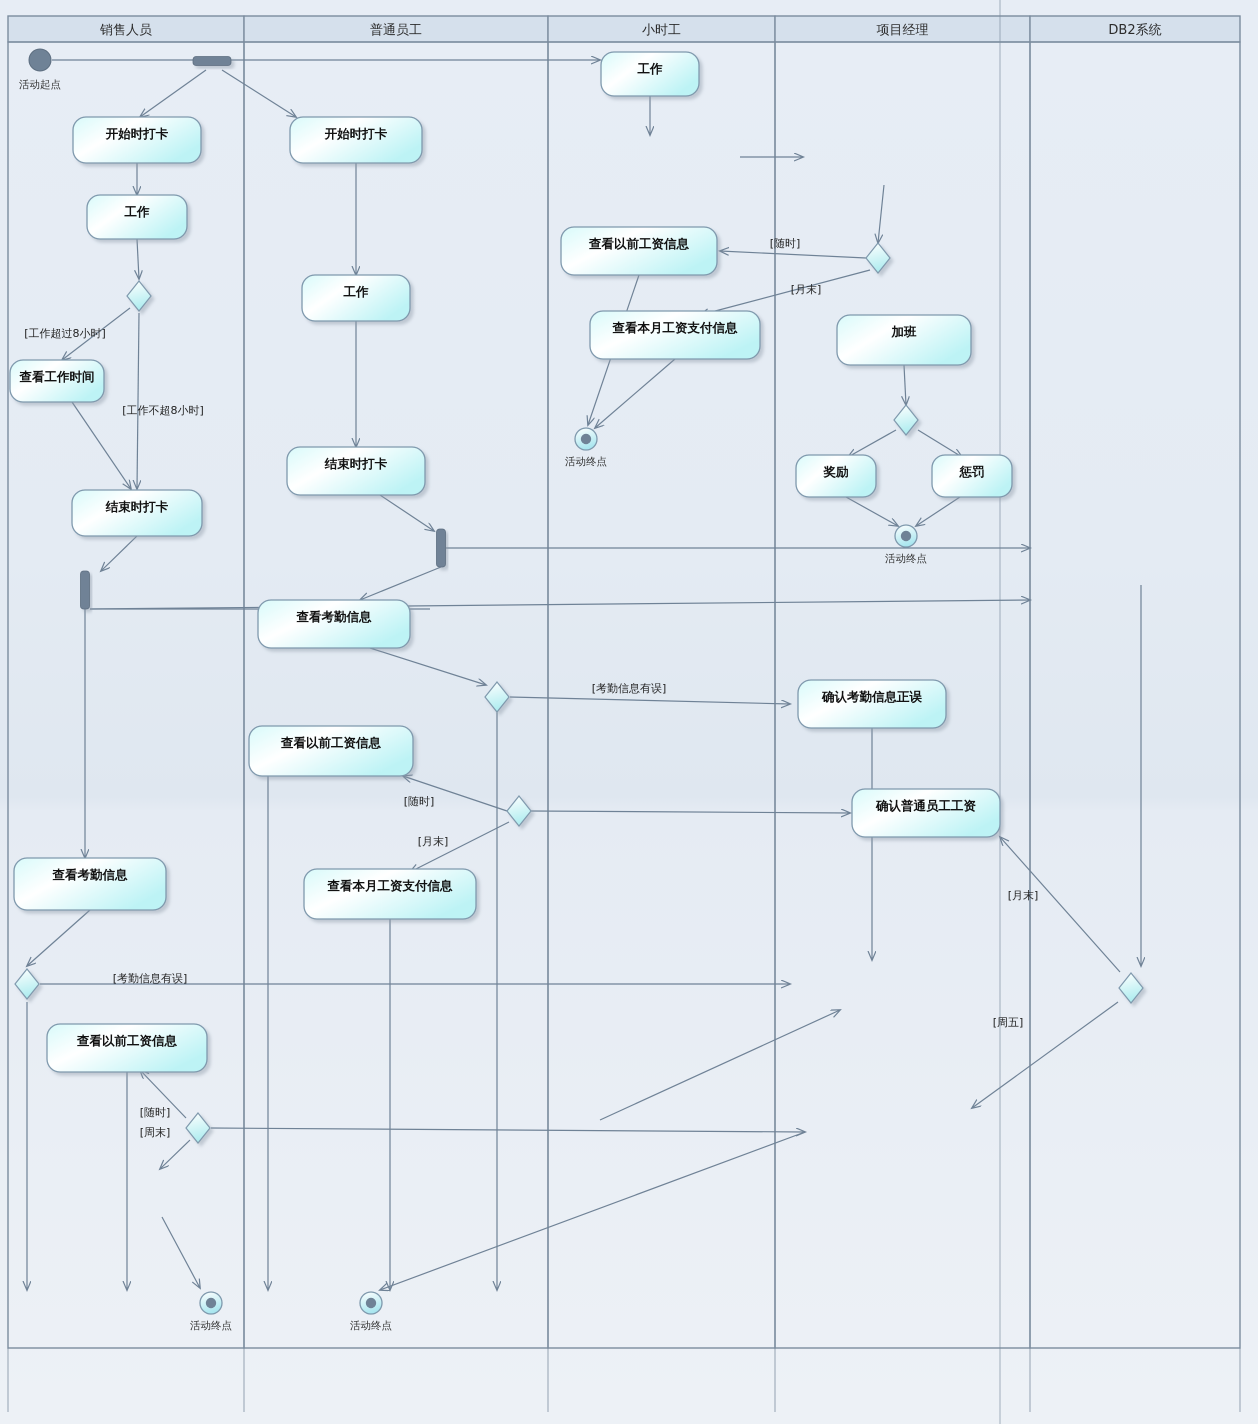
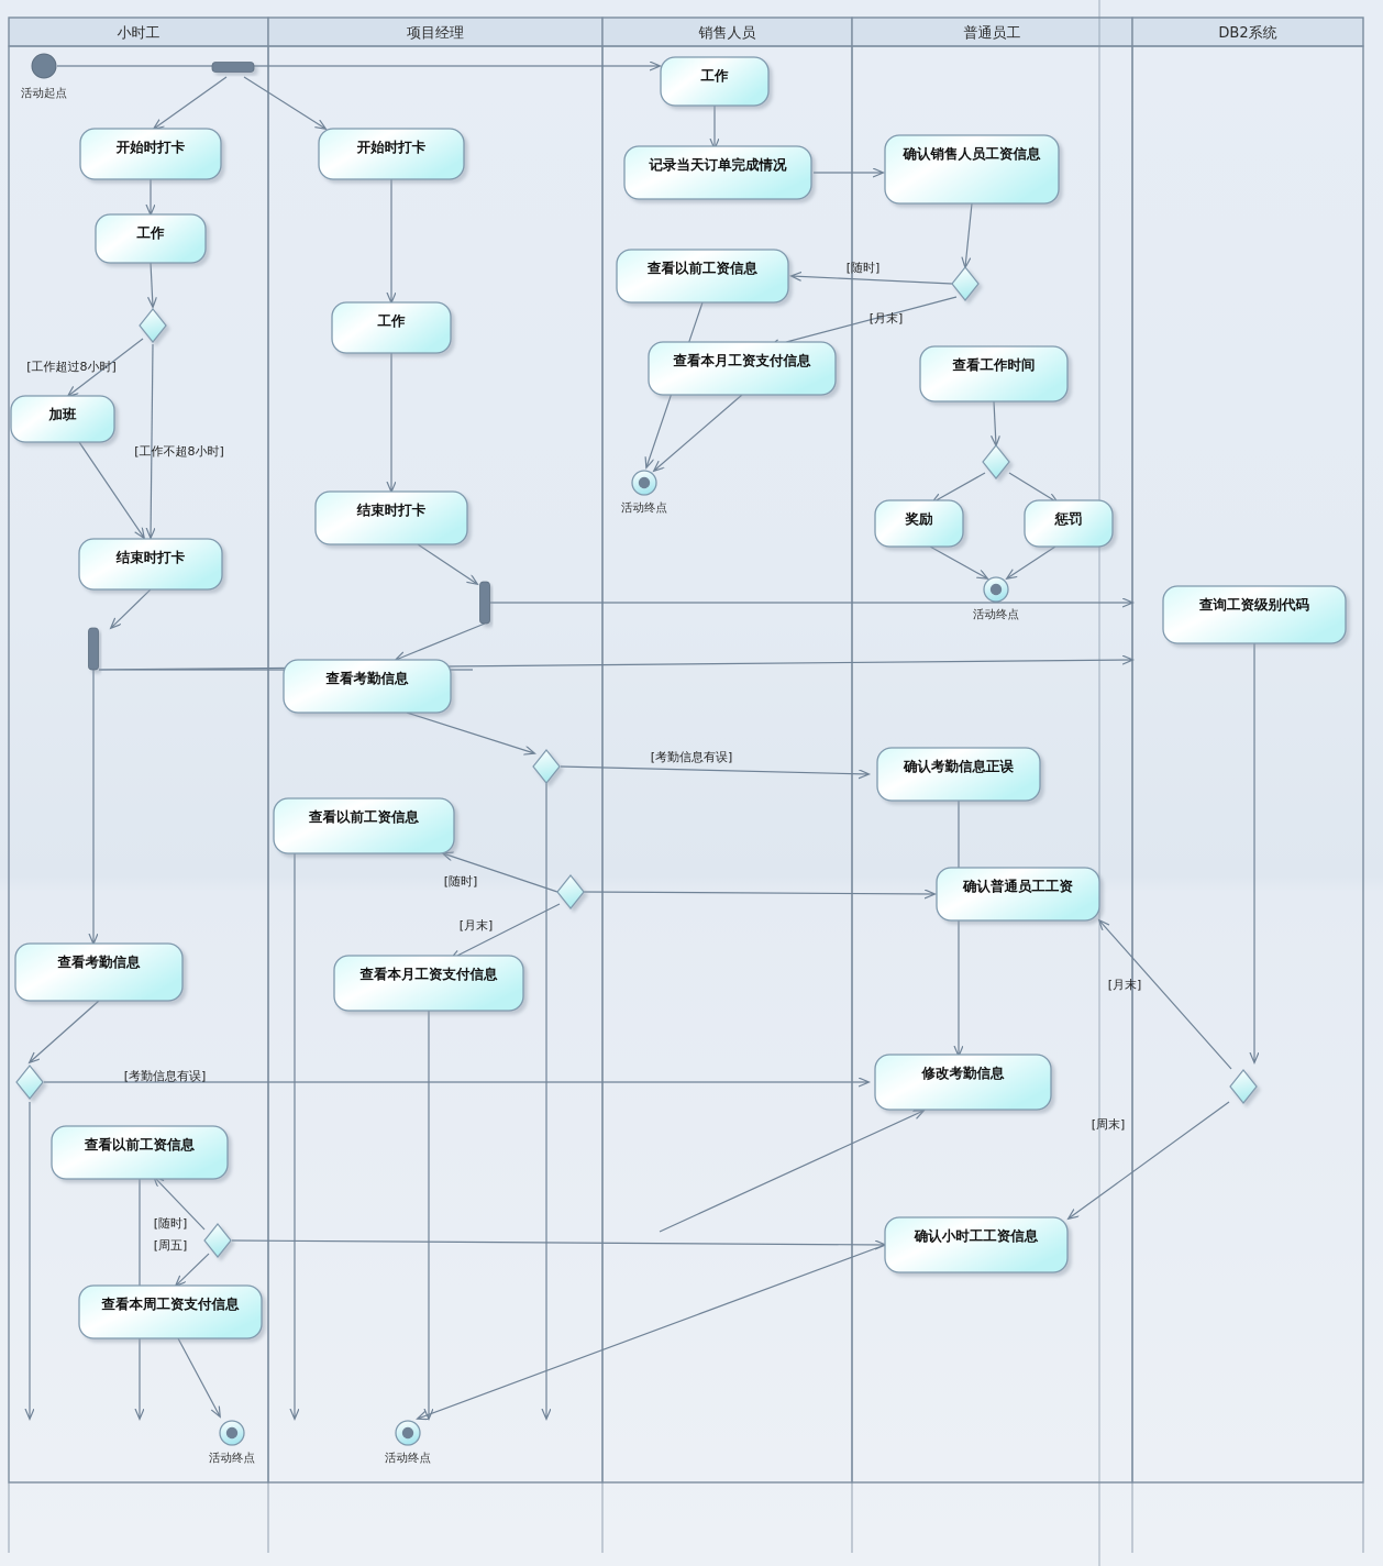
- 销售人员
+ 小时工
- 普通员工
+ 项目经理
- 小时工
+ 销售人员
- 项目经理
+ 普通员工
  DB2系统
  活动起点
  开始时打卡
  工作
- 查看工作时间
+ 加班
  结束时打卡
  查看考勤信息
  查看以前工资信息
+ 查看本周工资支付信息
  活动终点
  开始时打卡
  工作
  结束时打卡
  查看考勤信息
  查看以前工资信息
  查看本月工资支付信息
  活动终点
  工作
+ 记录当天订单完成情况
  查看以前工资信息
  查看本月工资支付信息
  活动终点
+ 确认销售人员工资信息
- 加班
+ 查看工作时间
  奖励
  惩罚
  活动终点
  确认考勤信息正误
  确认普通员工工资
+ 修改考勤信息
+ 确认小时工工资信息
+ 查询工资级别代码
  [工作超过8小时]
  [工作不超8小时]
  [随时]
  [月末]
  [考勤信息有误]
  [随时]
  [月末]
  [考勤信息有误]
  [随时]
- [周末]
+ [周五]
  [月末]
- [周五]
+ [周末]
